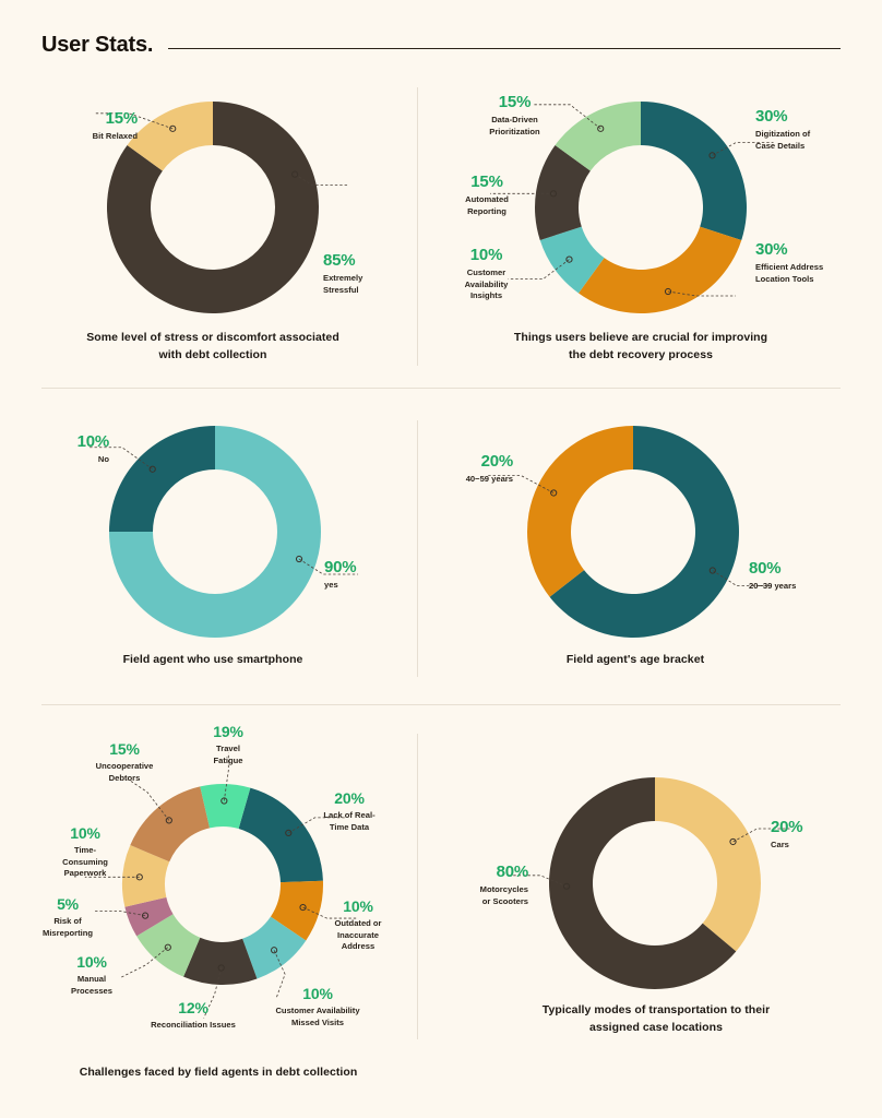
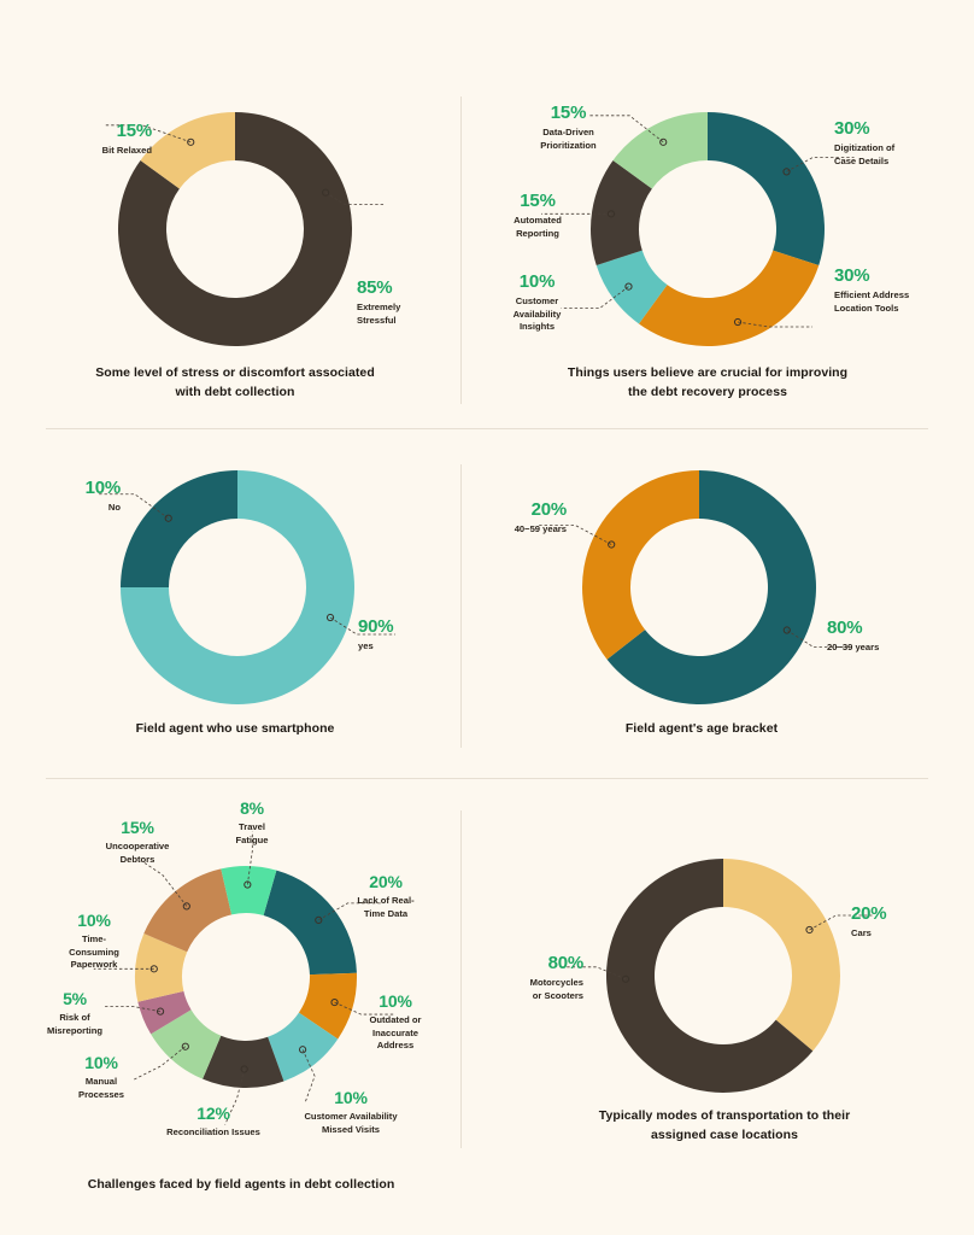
- User Stats.
  15%
  Bit Relaxed
  85%
  Extremely
  Stressful
  Some level of stress or discomfort associated with debt collection
  15%
  Data-Driven
  Prioritization
  30%
  Digitization of
  Case Details
  15%
  Automated
  Reporting
  10%
  Customer
  Availability
  Insights
  30%
  Efficient Address
  Location Tools
  Things users believe are crucial for improving the debt recovery process
  10%
  No
  90%
  yes
  Field agent who use smartphone
  20%
  40−59 years
  80%
  20−39 years
  Field agent's age bracket
- 19%
+ 8%
  Travel
  Fatigue
  15%
  Uncooperative
  Debtors
  20%
  Lack of Real-
  Time Data
  10%
  Time-
  Consuming
  Paperwork
  10%
  Outdated or
  Inaccurate
  Address
  5%
  Risk of
  Misreporting
  10%
  Manual
  Processes
  10%
  Customer Availability
  Missed Visits
  12%
  Reconciliation Issues
  Challenges faced by field agents in debt collection
  20%
  Cars
  80%
  Motorcycles
  or Scooters
  Typically modes of transportation to their assigned case locations
